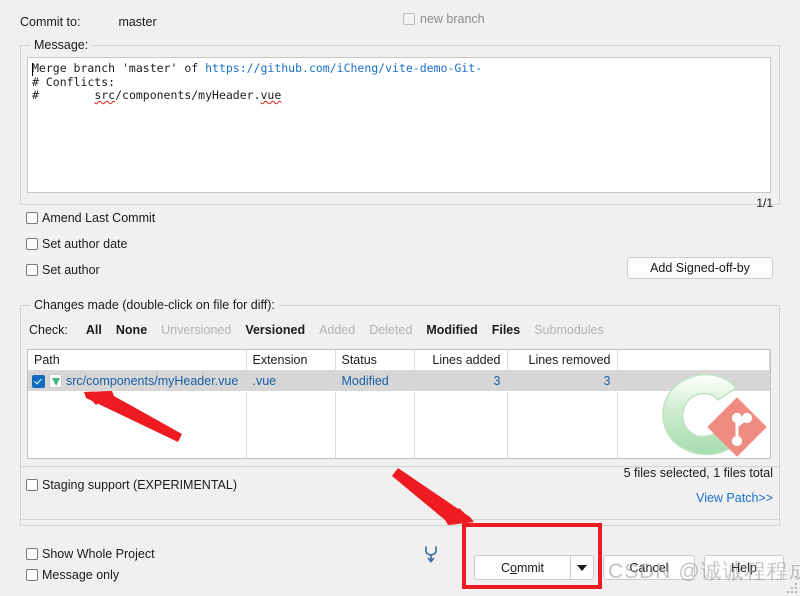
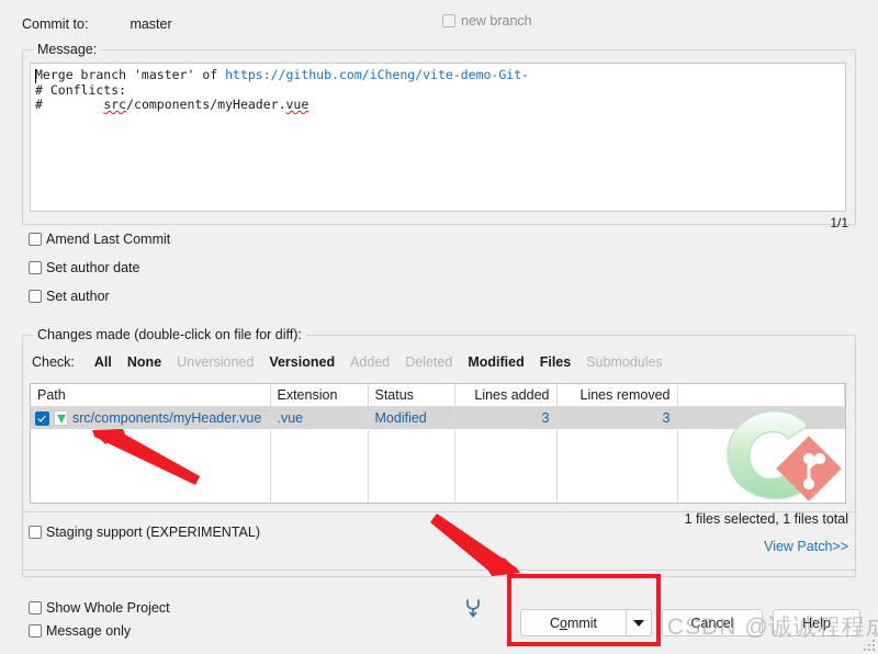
  Commit to:
  master
  new branch
  Message:
  Merge branch 'master' of https://github.com/iCheng/vite-demo-Git- # Conflicts: # src/components/myHeader.vue
  1/1
  Amend Last Commit
  Set author date
  Set author
- Add Signed-off-by
  Changes made (double-click on file for diff):
  Check:
  All
  None
  Unversioned
  Versioned
  Added
  Deleted
  Modified
  Files
  Submodules
  Path	Extension	Status	Lines added	Lines removed
  src/components/myHeader.vue	.vue	Modified	3	3
- 5 files selected, 1 files total
+ 1 files selected, 1 files total
  View Patch>>
  Staging support (EXPERIMENTAL)
  Show Whole Project
  Message only
  Commit
  Cancel
  Help
  CSDN @诚诚程程
